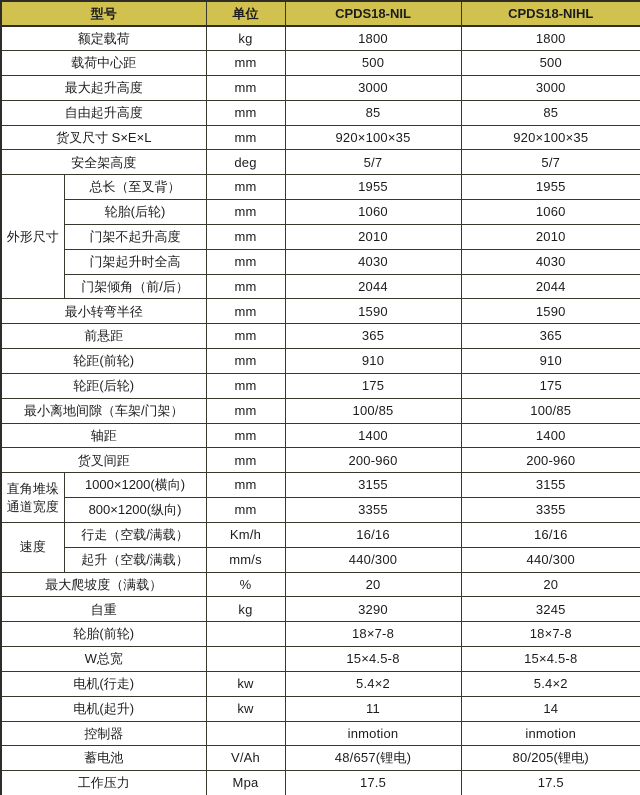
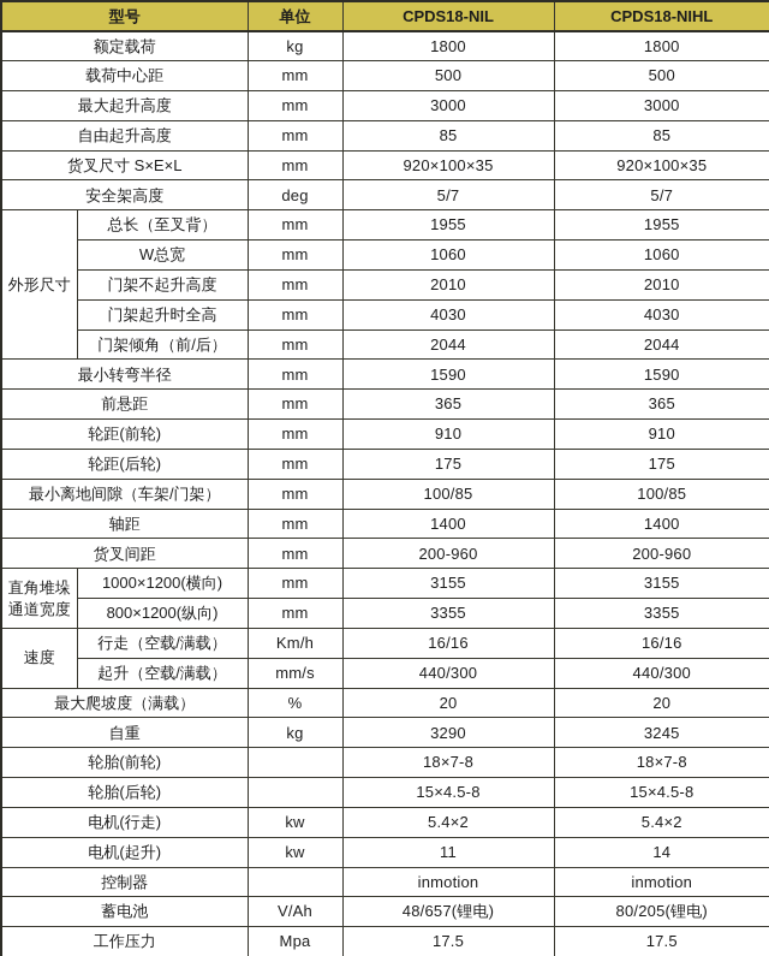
  型号	单位	CPDS18-NIL	CPDS18-NIHL
  额定载荷	kg	1800	1800
  载荷中心距	mm	500	500
  最大起升高度	mm	3000	3000
  自由起升高度	mm	85	85
  货叉尺寸 S×E×L	mm	920×100×35	920×100×35
  安全架高度	deg	5/7	5/7
  外形尺寸	总长（至叉背）	mm	1955	1955
- 轮胎(后轮)	mm	1060	1060
+ W总宽	mm	1060	1060
  门架不起升高度	mm	2010	2010
  门架起升时全高	mm	4030	4030
  门架倾角（前/后）	mm	2044	2044
  最小转弯半径	mm	1590	1590
  前悬距	mm	365	365
  轮距(前轮)	mm	910	910
  轮距(后轮)	mm	175	175
  最小离地间隙（车架/门架）	mm	100/85	100/85
  轴距	mm	1400	1400
  货叉间距	mm	200-960	200-960
  直角堆垛通道宽度	1000×1200(横向)	mm	3155	3155
  800×1200(纵向)	mm	3355	3355
  速度	行走（空载/满载）	Km/h	16/16	16/16
  起升（空载/满载）	mm/s	440/300	440/300
  最大爬坡度（满载）	%	20	20
  自重	kg	3290	3245
  轮胎(前轮)		18×7-8	18×7-8
- W总宽		15×4.5-8	15×4.5-8
+ 轮胎(后轮)		15×4.5-8	15×4.5-8
  电机(行走)	kw	5.4×2	5.4×2
  电机(起升)	kw	11	14
  控制器		inmotion	inmotion
  蓄电池	V/Ah	48/657(锂电)	80/205(锂电)
  工作压力	Mpa	17.5	17.5
